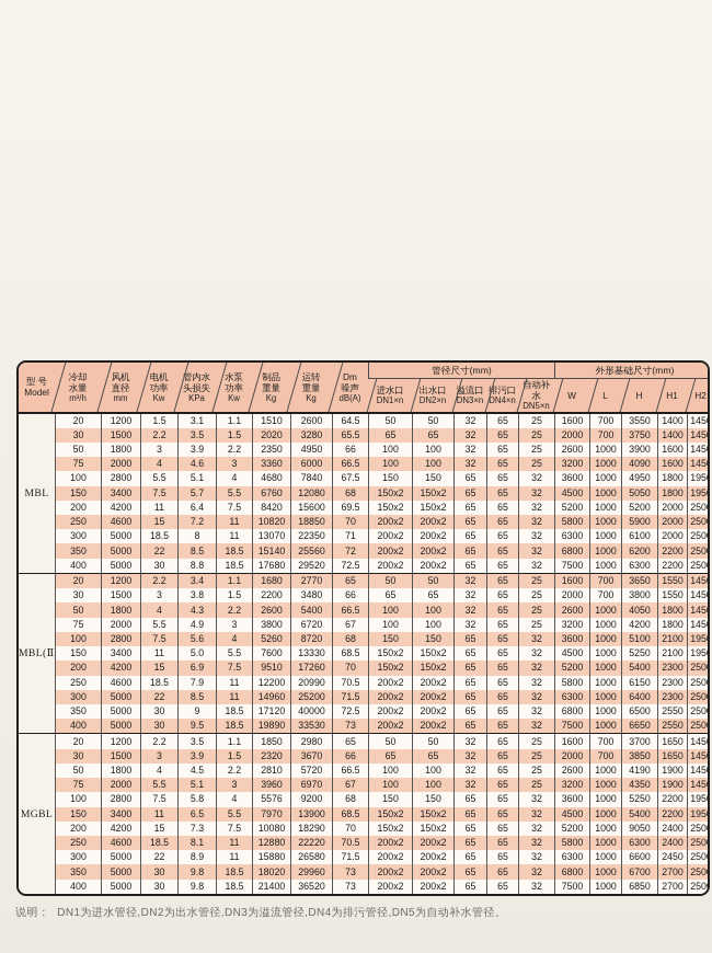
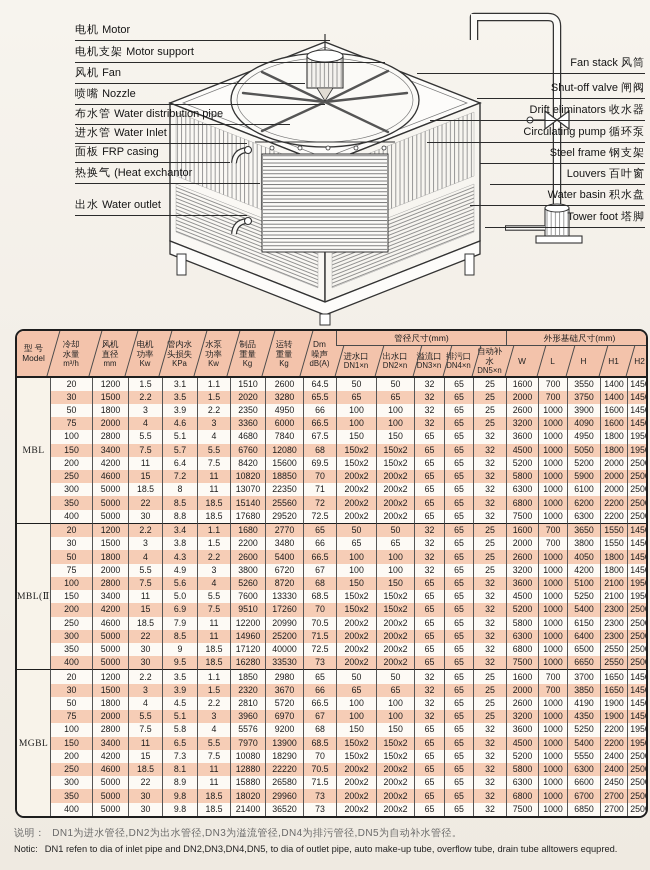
+ 电机 Motor
+ 电机支架 Motor support
+ 风机 Fan
+ 喷嘴 Nozzle
+ 布水管 Water distribution pipe
+ 进水管 Water Inlet
+ 面板 FRP casing
+ 热换气 (Heat exchantor
+ 出水 Water outlet
+ Fan stack 风筒
+ Shut-off valve 闸阀
+ Drift eliminators 收水器
+ Circulating pump 循环泵
+ Steel frame 钢支架
+ Louvers 百叶窗
+ Water basin 积水盘
+ Tower foot 塔脚
  型 号Model	冷却水量m³/h	风机直径mm	电机功率Kw	管内水头损失KPa	水泵功率Kw	制品重量Kg	运转重量Kg	Dm噪声dB(A)	管径尺寸(mm)	外形基础尺寸(mm)
  进水口DN1×n	出水口DN2×n	溢流口DN3×n	排污口DN4×n	自动补水DN5×n	W	L	H	H1	H2
  MBL	20	1200	1.5	3.1	1.1	1510	2600	64.5	50	50	32	65	25	1600	700	3550	1400	145
  30	1500	2.2	3.5	1.5	2020	3280	65.5	65	65	32	65	25	2000	700	3750	1400	145
  50	1800	3	3.9	2.2	2350	4950	66	100	100	32	65	25	2600	1000	3900	1600	145
  75	2000	4	4.6	3	3360	6000	66.5	100	100	32	65	25	3200	1000	4090	1600	145
  100	2800	5.5	5.1	4	4680	7840	67.5	150	150	65	65	32	3600	1000	4950	1800	195
  150	3400	7.5	5.7	5.5	6760	12080	68	150x2	150x2	65	65	32	4500	1000	5050	1800	195
  200	4200	11	6.4	7.5	8420	15600	69.5	150x2	150x2	65	65	32	5200	1000	5200	2000	250
  250	4600	15	7.2	11	10820	18850	70	200x2	200x2	65	65	32	5800	1000	5900	2000	250
  300	5000	18.5	8	11	13070	22350	71	200x2	200x2	65	65	32	6300	1000	6100	2000	250
  350	5000	22	8.5	18.5	15140	25560	72	200x2	200x2	65	65	32	6800	1000	6200	2200	250
  400	5000	30	8.8	18.5	17680	29520	72.5	200x2	200x2	65	65	32	7500	1000	6300	2200	250
  MBL(Ⅱ	20	1200	2.2	3.4	1.1	1680	2770	65	50	50	32	65	25	1600	700	3650	1550	145
  30	1500	3	3.8	1.5	2200	3480	66	65	65	32	65	25	2000	700	3800	1550	145
  50	1800	4	4.3	2.2	2600	5400	66.5	100	100	32	65	25	2600	1000	4050	1800	145
  75	2000	5.5	4.9	3	3800	6720	67	100	100	32	65	25	3200	1000	4200	1800	145
  100	2800	7.5	5.6	4	5260	8720	68	150	150	65	65	32	3600	1000	5100	2100	195
  150	3400	11	5.0	5.5	7600	13330	68.5	150x2	150x2	65	65	32	4500	1000	5250	2100	195
  200	4200	15	6.9	7.5	9510	17260	70	150x2	150x2	65	65	32	5200	1000	5400	2300	250
  250	4600	18.5	7.9	11	12200	20990	70.5	200x2	200x2	65	65	32	5800	1000	6150	2300	250
  300	5000	22	8.5	11	14960	25200	71.5	200x2	200x2	65	65	32	6300	1000	6400	2300	250
  350	5000	30	9	18.5	17120	40000	72.5	200x2	200x2	65	65	32	6800	1000	6500	2550	250
- 400	5000	30	9.5	18.5	19890	33530	73	200x2	200x2	65	65	32	7500	1000	6650	2550	250
+ 400	5000	30	9.5	18.5	16280	33530	73	200x2	200x2	65	65	32	7500	1000	6650	2550	250
  MGBL	20	1200	2.2	3.5	1.1	1850	2980	65	50	50	32	65	25	1600	700	3700	1650	145
  30	1500	3	3.9	1.5	2320	3670	66	65	65	32	65	25	2000	700	3850	1650	145
  50	1800	4	4.5	2.2	2810	5720	66.5	100	100	32	65	25	2600	1000	4190	1900	145
  75	2000	5.5	5.1	3	3960	6970	67	100	100	32	65	25	3200	1000	4350	1900	145
  100	2800	7.5	5.8	4	5576	9200	68	150	150	65	65	32	3600	1000	5250	2200	195
  150	3400	11	6.5	5.5	7970	13900	68.5	150x2	150x2	65	65	32	4500	1000	5400	2200	195
- 200	4200	15	7.3	7.5	10080	18290	70	150x2	150x2	65	65	32	5200	1000	9050	2400	250
+ 200	4200	15	7.3	7.5	10080	18290	70	150x2	150x2	65	65	32	5200	1000	5550	2400	250
  250	4600	18.5	8.1	11	12880	22220	70.5	200x2	200x2	65	65	32	5800	1000	6300	2400	250
  300	5000	22	8.9	11	15880	26580	71.5	200x2	200x2	65	65	32	6300	1000	6600	2450	250
  350	5000	30	9.8	18.5	18020	29960	73	200x2	200x2	65	65	32	6800	1000	6700	2700	250
  400	5000	30	9.8	18.5	21400	36520	73	200x2	200x2	65	65	32	7500	1000	6850	2700	250
  说明： DN1为进水管径,DN2为出水管径,DN3为溢流管径,DN4为排污管径,DN5为自动补水管径。
+ Notic: DN1 refen to dia of inlet pipe and DN2,DN3,DN4,DN5, to dia of outlet pipe, auto make-up tube, overflow tube, drain tube alltowers equpred.
